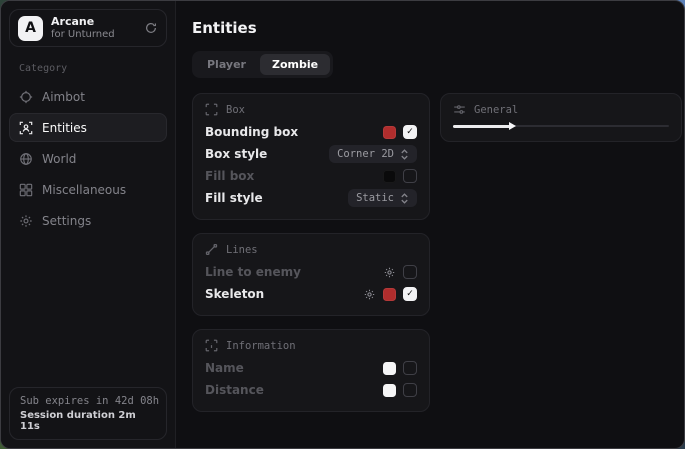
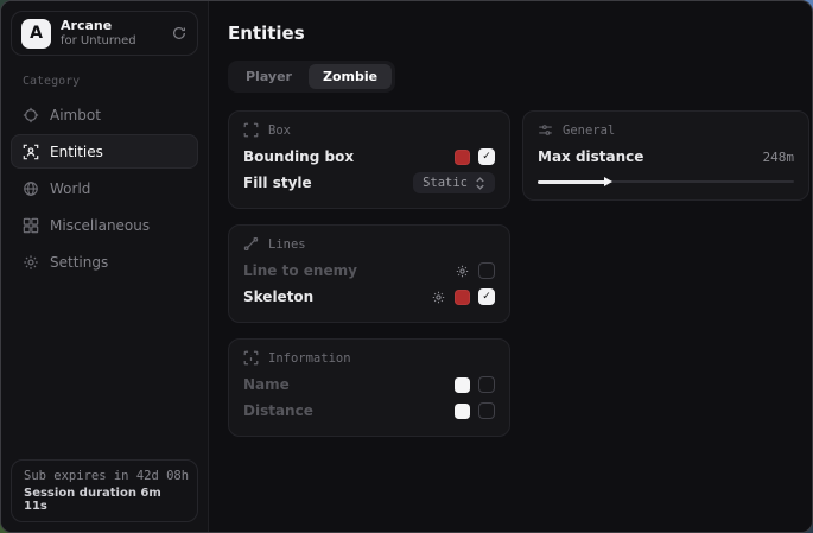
  A
  Arcane
  for Unturned
  Category
  Aimbot
  Entities
  World
  Miscellaneous
  Settings
  Sub expires in 42d 08h
- Session duration 2m 11s
+ Session duration 6m 11s
  Entities
  Player
  Zombie
  Box
  Bounding box
  ✓
- Box style
- Corner 2D
- Fill box
  Fill style
  Static
  Lines
  Line to enemy
  Skeleton
  ✓
  Information
  Name
  Distance
  General
+ Max distance
+ 248m
